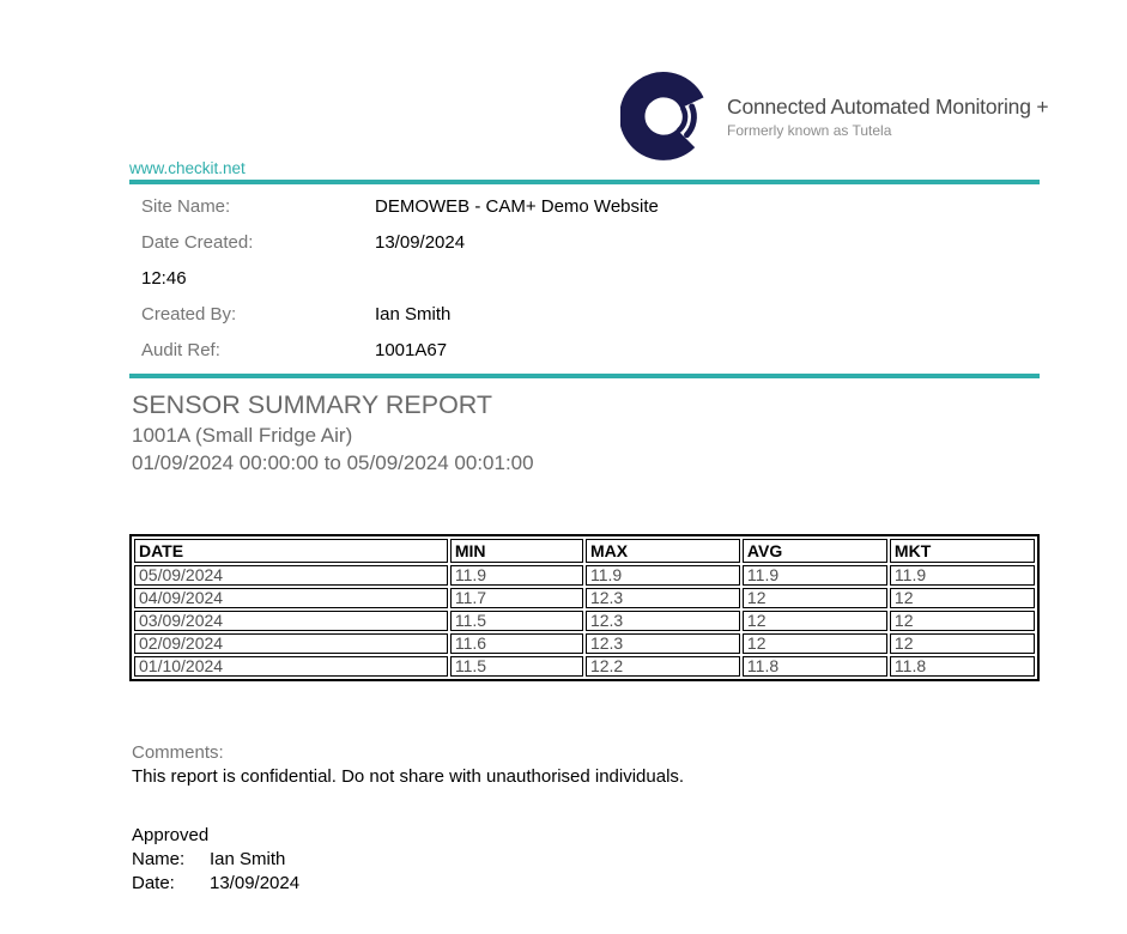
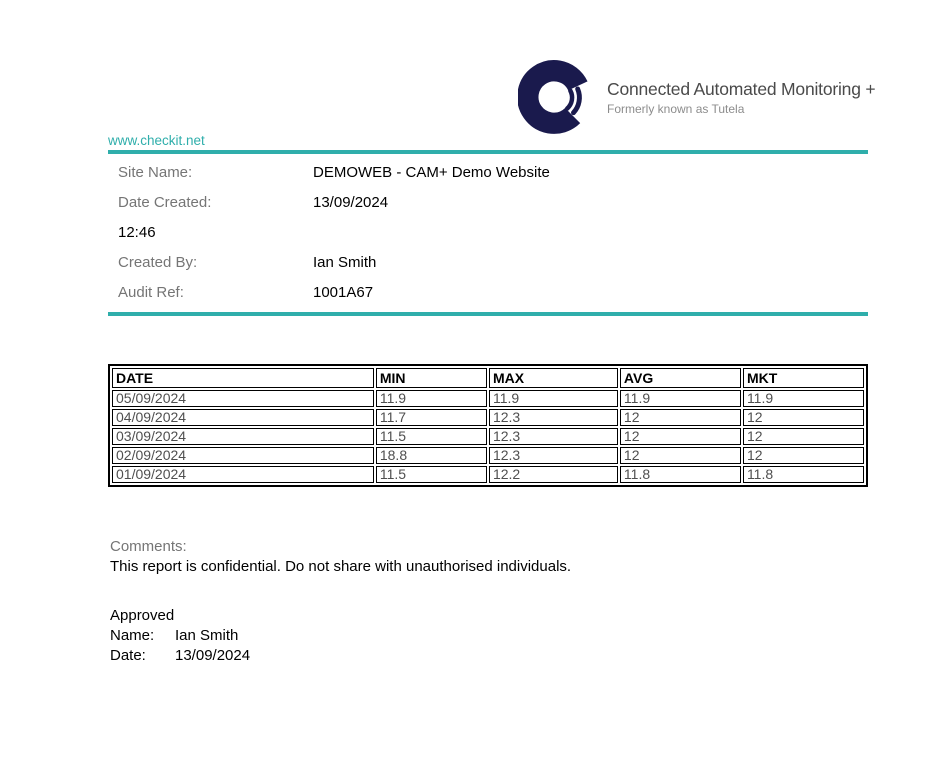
  Connected Automated Monitoring +
  Formerly known as Tutela
  www.checkit.net
  Site Name:
  DEMOWEB - CAM+ Demo Website
  Date Created:
  13/09/2024
  12:46
  Created By:
  Ian Smith
  Audit Ref:
  1001A67
- SENSOR SUMMARY REPORT
- 1001A (Small Fridge Air)
- 01/09/2024 00:00:00 to 05/09/2024 00:01:00
  DATE	MIN	MAX	AVG	MKT
  05/09/2024	11.9	11.9	11.9	11.9
  04/09/2024	11.7	12.3	12	12
  03/09/2024	11.5	12.3	12	12
- 02/09/2024	11.6	12.3	12	12
+ 02/09/2024	18.8	12.3	12	12
- 01/10/2024	11.5	12.2	11.8	11.8
+ 01/09/2024	11.5	12.2	11.8	11.8
  Comments:
  This report is confidential. Do not share with unauthorised individuals.
  Approved
  Name: Ian Smith
  Date: 13/09/2024
